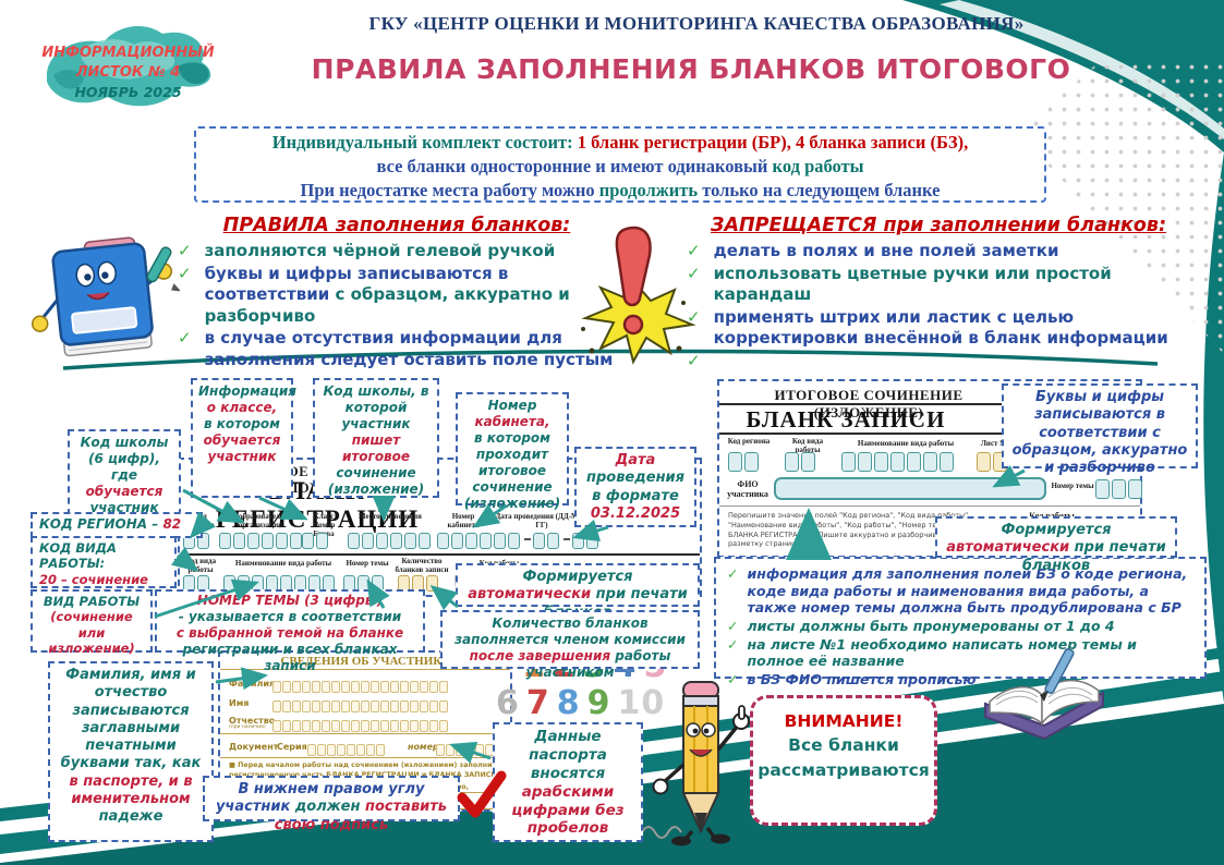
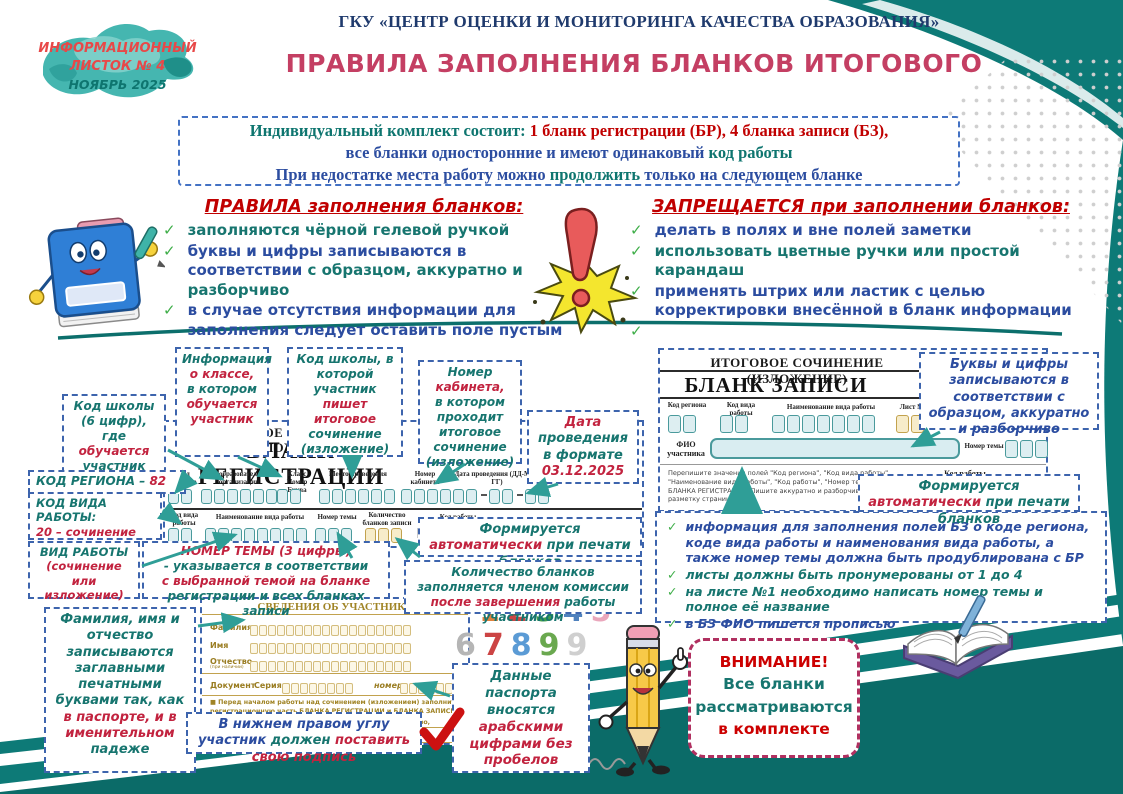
  ИНФОРМАЦИОННЫЙ
  ЛИСТОК № 4
  НОЯБРЬ 2025
  ГКУ «ЦЕНТР ОЦЕНКИ И МОНИТОРИНГА КАЧЕСТВА ОБРАЗОВАНИЯ»
  ПРАВИЛА ЗАПОЛНЕНИЯ БЛАНКОВ ИТОГОВОГО
  Индивидуальный комплект состоит: 1 бланк регистрации (БР), 4 бланка записи (БЗ),
  все бланки односторонние и имеют одинаковый код работы
  При недостатке места работу можно продолжить только на следующем бланке
  ПРАВИЛА заполнения бланков:
  ✓
  заполняются чёрной гелевой ручкой
  ✓
  буквы и цифры записываются в соответствии с образцом, аккуратно и разборчиво
  ✓
  в случае отсутствия информации для заполнения следует оставить поле пустым
  ЗАПРЕЩАЕТСЯ при заполнении бланков:
  ✓
  делать в полях и вне полей заметки
  ✓
  использовать цветные ручки или простой карандаш
  ✓
  применять штрих или ластик с целью корректировки внесённой в бланк информации
  ✓
  Л РЕГИСТРАЦИИ
  К образовательной организации
  Класс Номер ва
  Местороведения
  Номер кабинет
  Дата проведения (ДД-ГГ)
  Код вида рботы
  Наименование вида работы
  Номер темы
  Количество бланков записи
  ИТОГОВОЕ СОЧИНЕНИЕ (ИЗЛОЖЕНИЕ)
  БЛАНК ЗАПИСИ
  Код региона
  Код вида работы
  Наименование вида работы
  Лист
  ФИО участника
  Номер темы
  Перепишите значен полей "Код региона", "Код вида работы", "Наименование видааботы", "Код работы", "Номер т БЛАНКА РЕГИСТРАЦ. Пишите аккуратно и разборчи разметку страницы.
  Информаци
  о классе,
  в котором
  обучается
  участник
  Код школы, в
  которой участник
  пишет итоговое
  сочинение
  (изложение)
  Номер
  кабинета,
  в котором
  проходит
  итоговое
  сочинение
  (изложение)
  Дата
  проведения
  в формате
  03.12.2025
  Код школы
  (6 цифр),
  где
  обучается
  участник
  КОД РЕГИОНА – 82
  КОД ВИДА РАБОТЫ:
  20 – сочинение
  ВИД РАБОТЫ
  (сочинение
  или
  изложение)
  ОМЕР ТЕМЫ (3 цифры
  - указывается в соответствии
  с выбранной темой на бланке
  регистрации и всех бланках записи
  Формируется автоматически при печати
  Количество бланков заполняется членом комиссии после завершения работы участником
  Буквы и цифры записываются в соответствии с образцом, аккуратно и разборчиво
  Формируется автоматически при печати бланков
  Фамилия, имя и
  отчество
  записываются
  заглавными
  печатными
  буквами так, как
  в паспорте, и в
  именительном
  падеже
  В нижнем правом углу участник должен поставить свою подпись
  Данные
  паспорта
  вносятся
  арабскими
  цифрами без
  пробелов
  ✓
  информация для заполнения поледе региона, коде вида работы и наименования вида работы, а также номер темы должна быть продублирована с БР
  ✓
  листы должны быть пронумерованы от 1 до 4
  ✓
  на листе №1 необходимо написать номер темы и полное её название
  ✓
  в БЗ ФИО пишется прописью
  СВЕДЕНИЯ ОБ УЧАСТНИК
  Фамили
  Имя
  Отчеств
  Документ
  Серия
  номе
- 6 7 8 9 10
+ 6 7 8 9 9
  ВНИМАНИЕ!
  Все бланки
  рассматриваются
+ в комплекте
